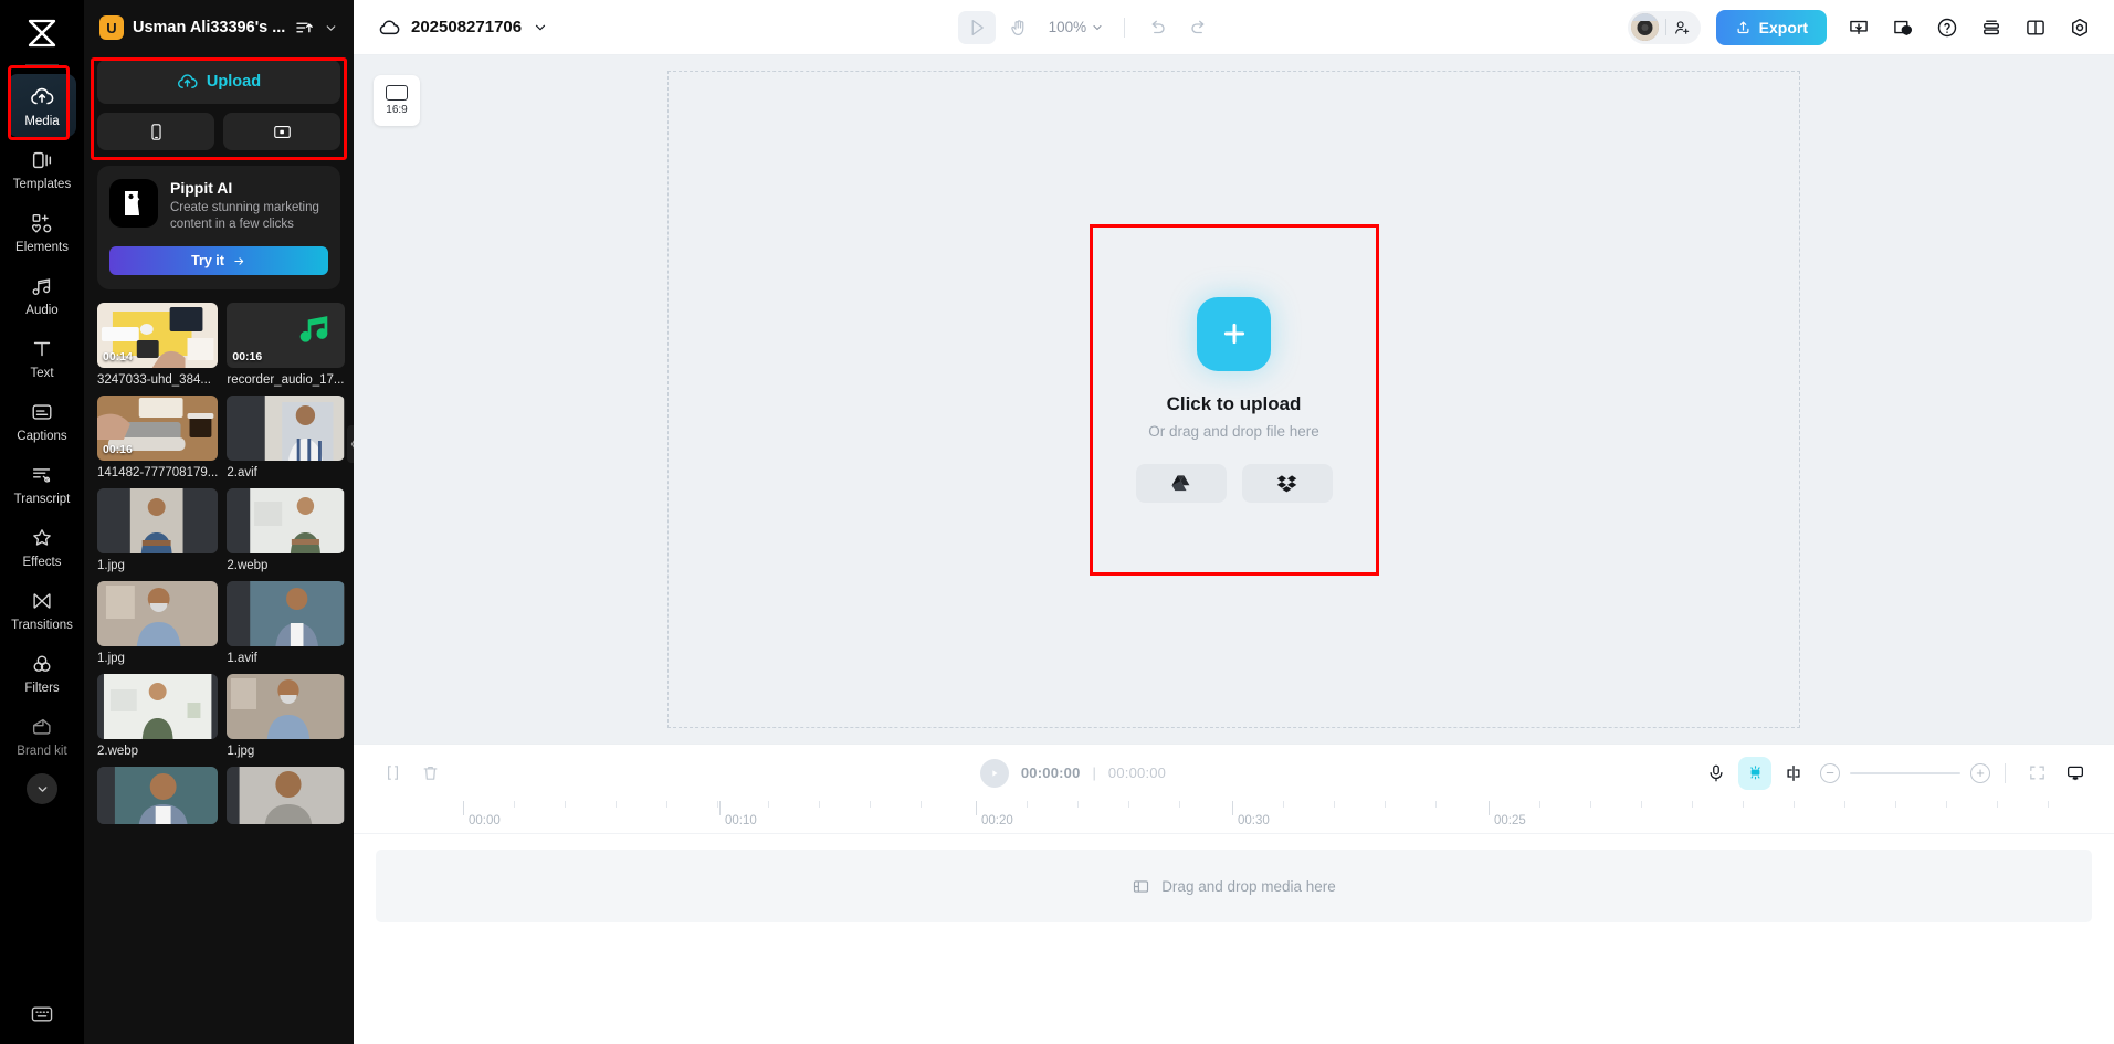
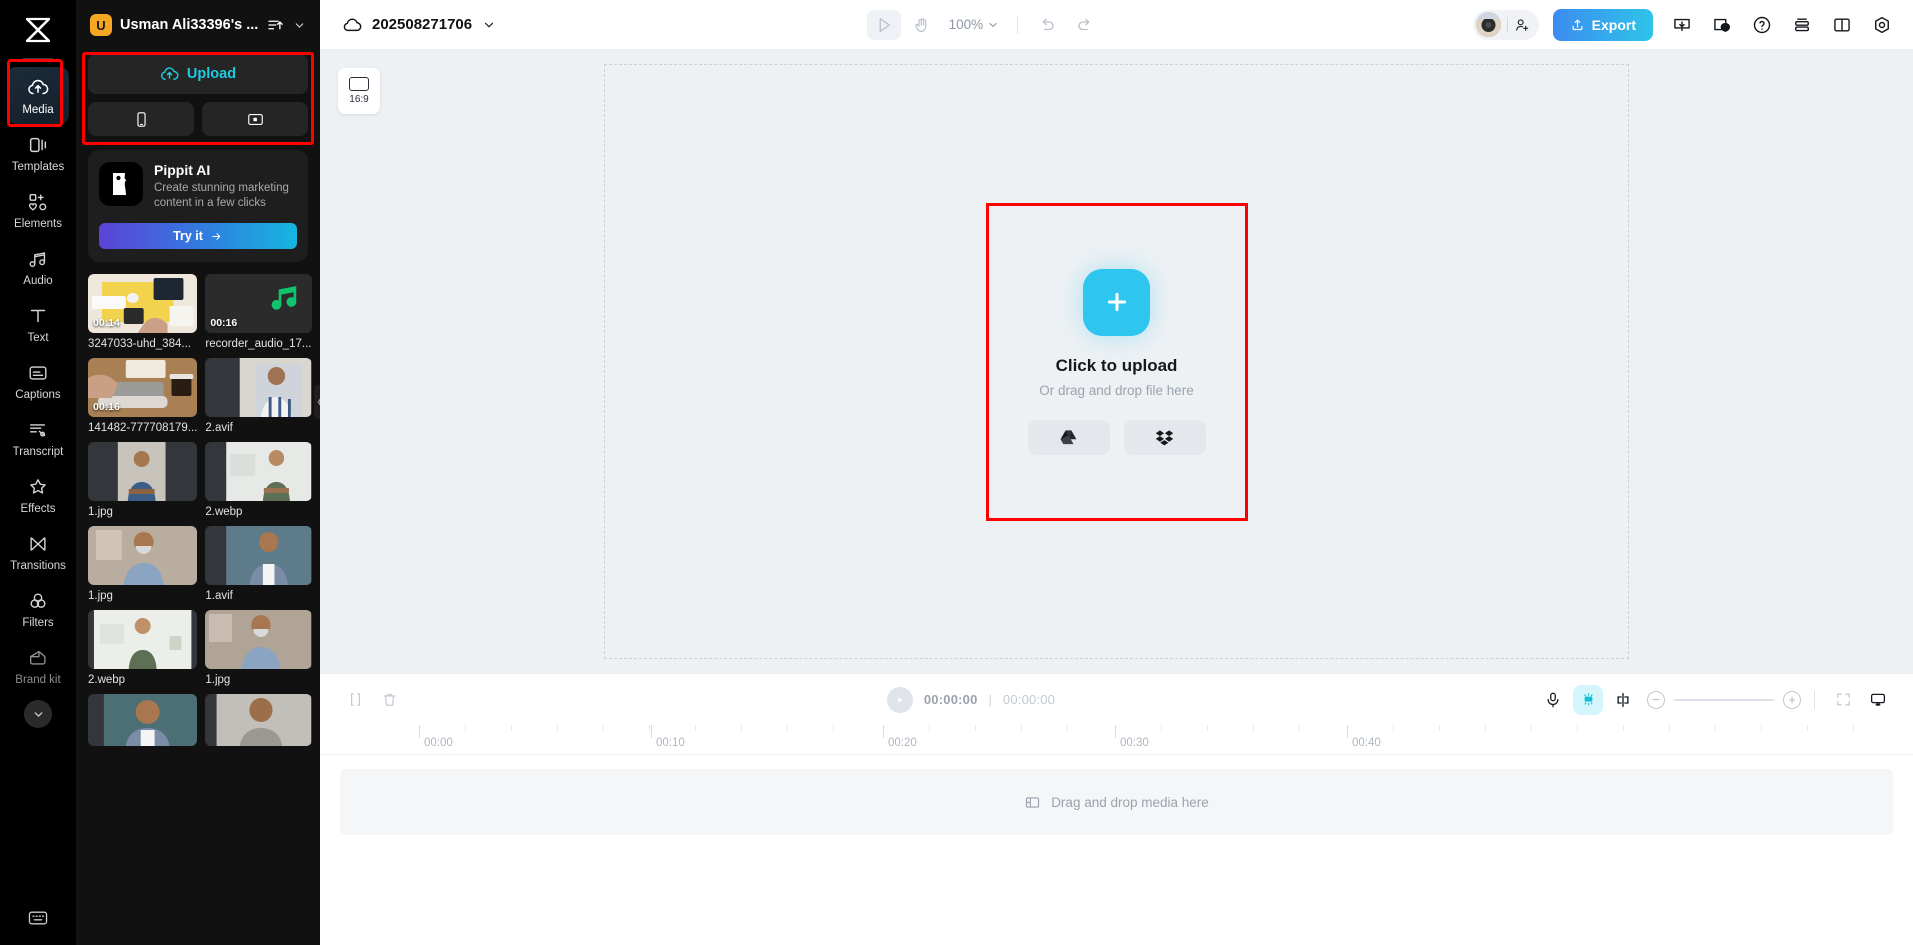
  Media
  Templates
  Elements
  Audio
  Text
  Captions
  Transcript
  Effects
  Transitions
  Filters
  Brand kit
  U
  Usman Ali33396's ...
  Upload
  Pippit AI
  Create stunning marketing content in a few clicks
  Try it
  00:14
  3247033-uhd_384...
  00:16
  recorder_audio_17...
  00:16
  141482-777708179...
  2.avif
  1.jpg
  2.webp
  1.jpg
  1.avif
  2.webp
  1.jpg
  202508271706
  100%
  Export
  16:9
  Click to upload
  Or drag and drop file here
  00:00:00
  |
  00:00:00
  −
  +
  00:00
  00:10
  00:20
  00:30
- 00:25
+ 00:40
  Drag and drop media here
